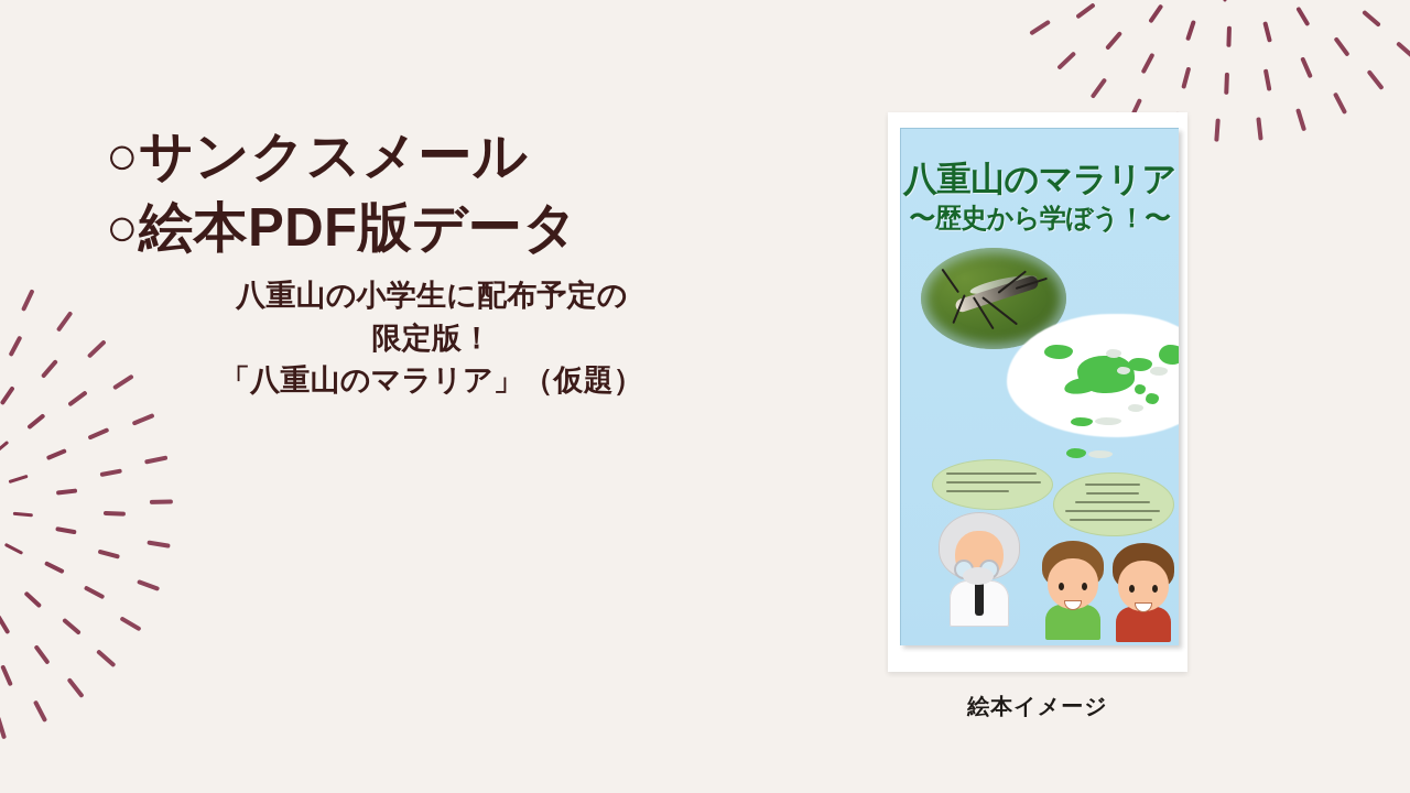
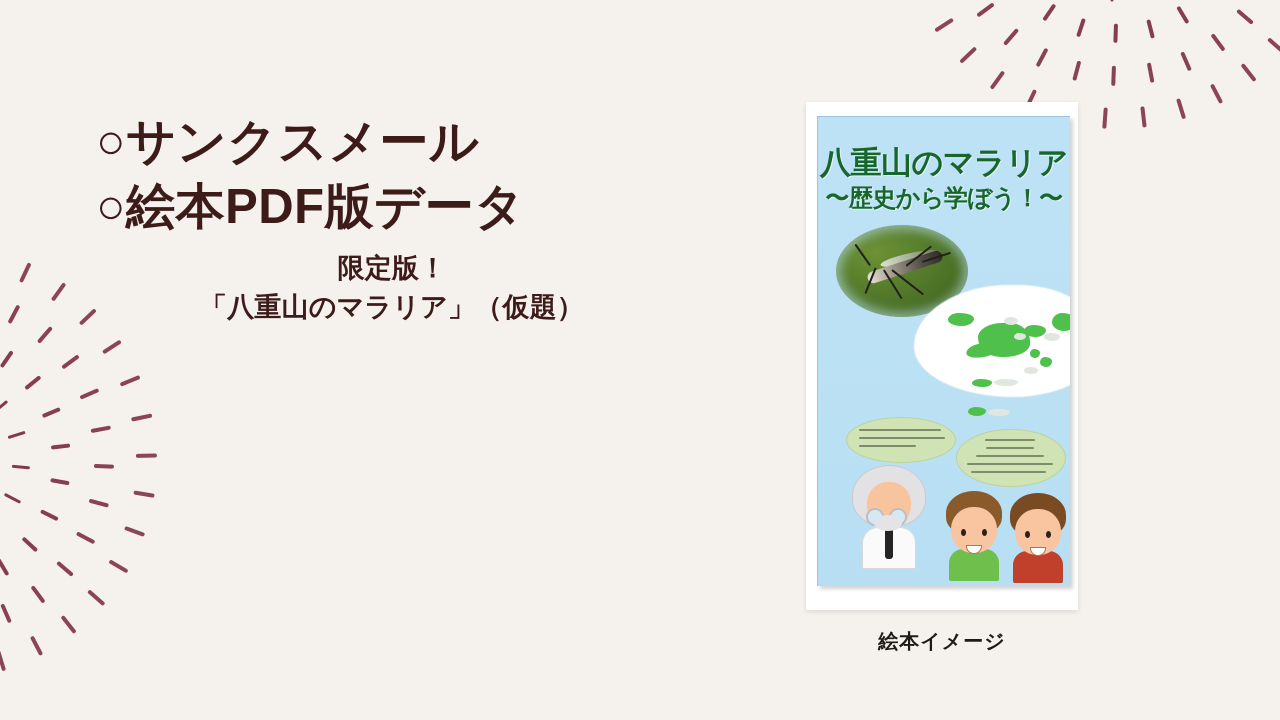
  ○サンクスメール
  ○絵本PDF版データ
- 八重山の小学生に配布予定の
  限定版！
  「八重山のマラリア」（仮題）
  八重山のマラリア
  〜歴史から学ぼう！〜
  絵本イメージ
